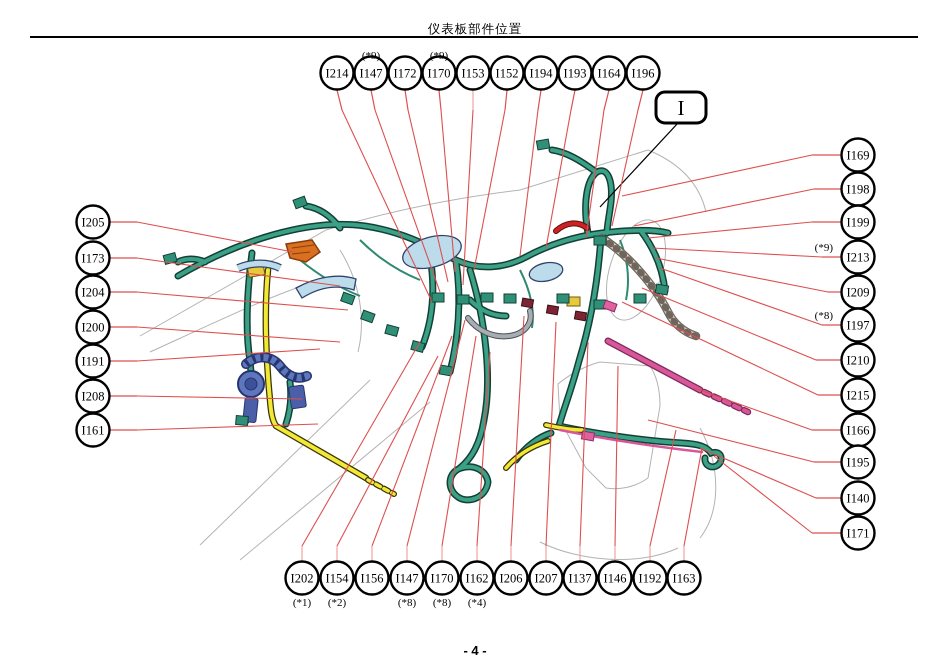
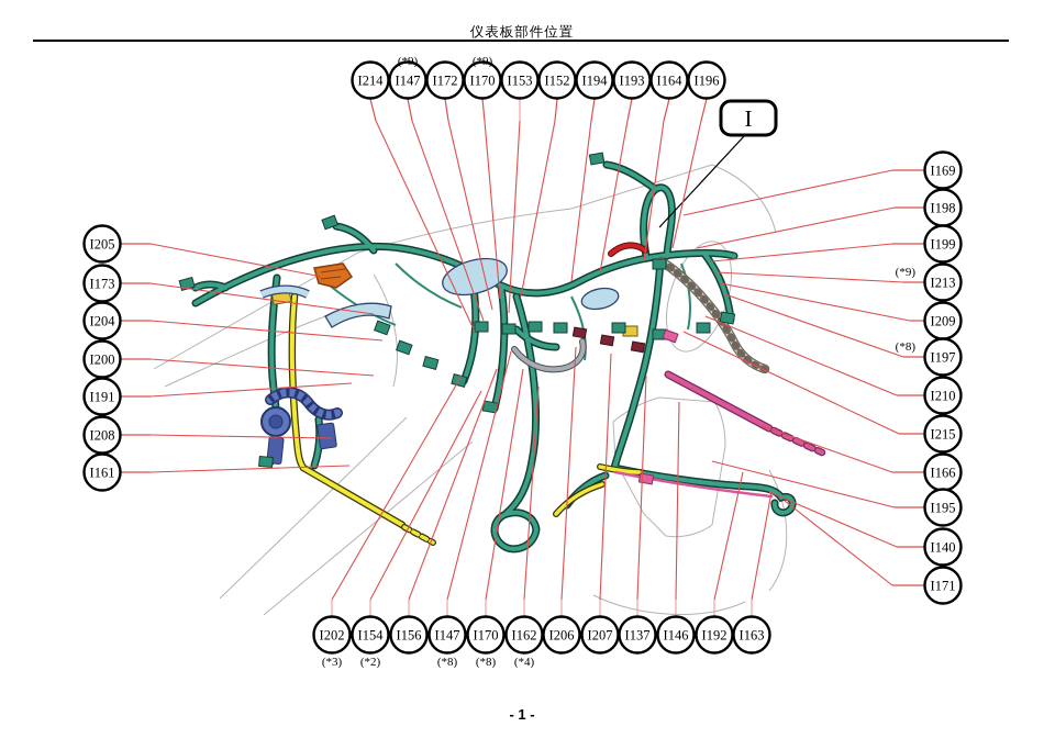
  仪表板部件位置
  I
  I214
  I147
  (*9)
  I172
  I170
  (*9)
  I153
  I152
  I194
  I193
  I164
  I196
  I205
  I173
  I204
  I200
  I191
  I208
  I161
  I169
  I198
  I199
  I213
  (*9)
  I209
  I197
  (*8)
  I210
  I215
  I166
  I195
  I140
  I171
  I202
- (*1)
+ (*3)
  I154
  (*2)
  I156
  I147
  (*8)
  I170
  (*8)
  I162
  (*4)
  I206
  I207
  I137
  I146
  I192
  I163
- - 4 -
+ - 1 -
